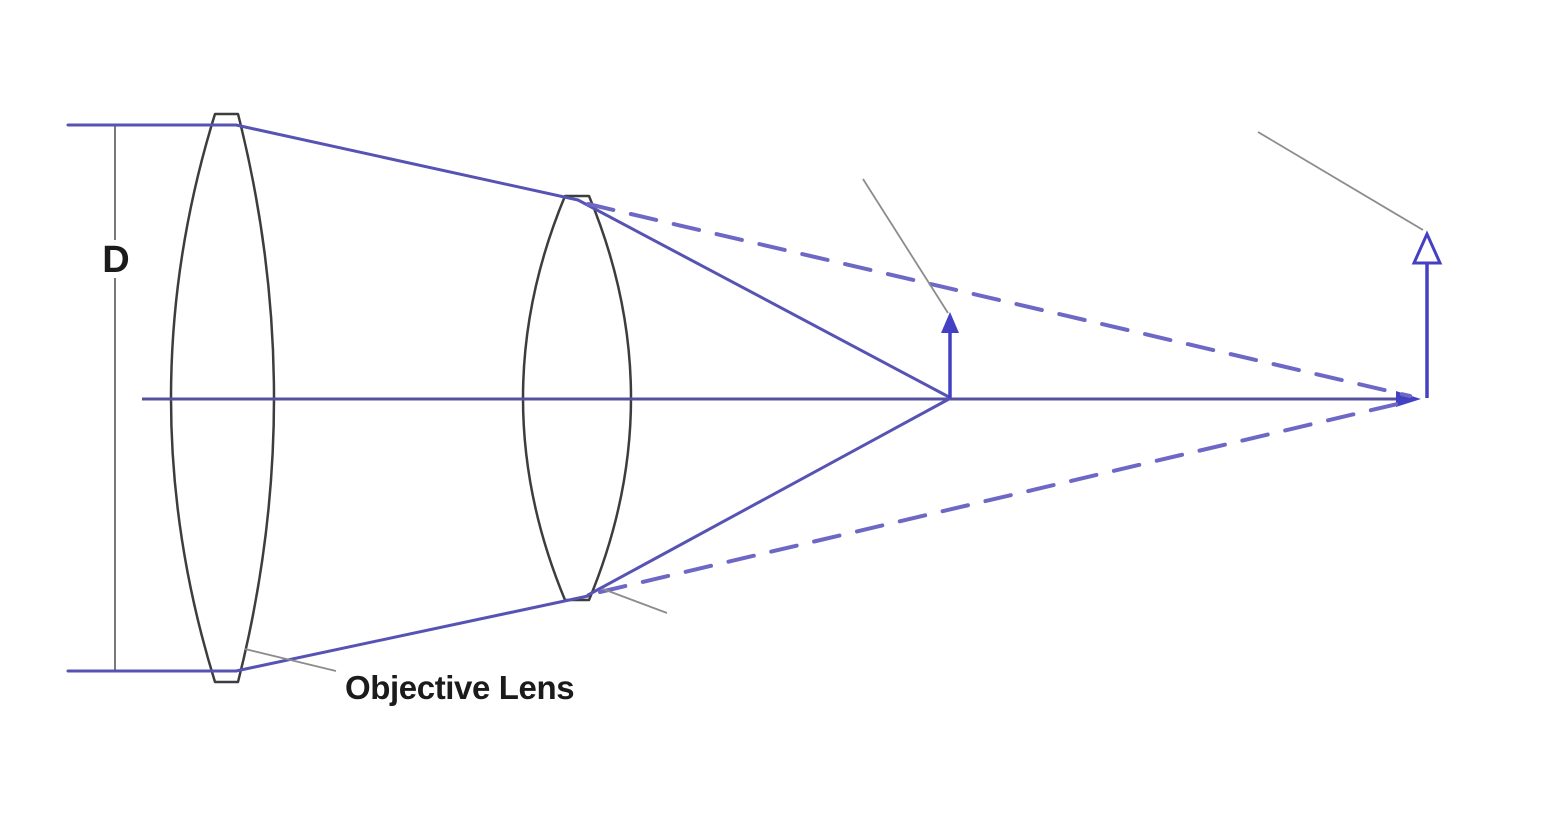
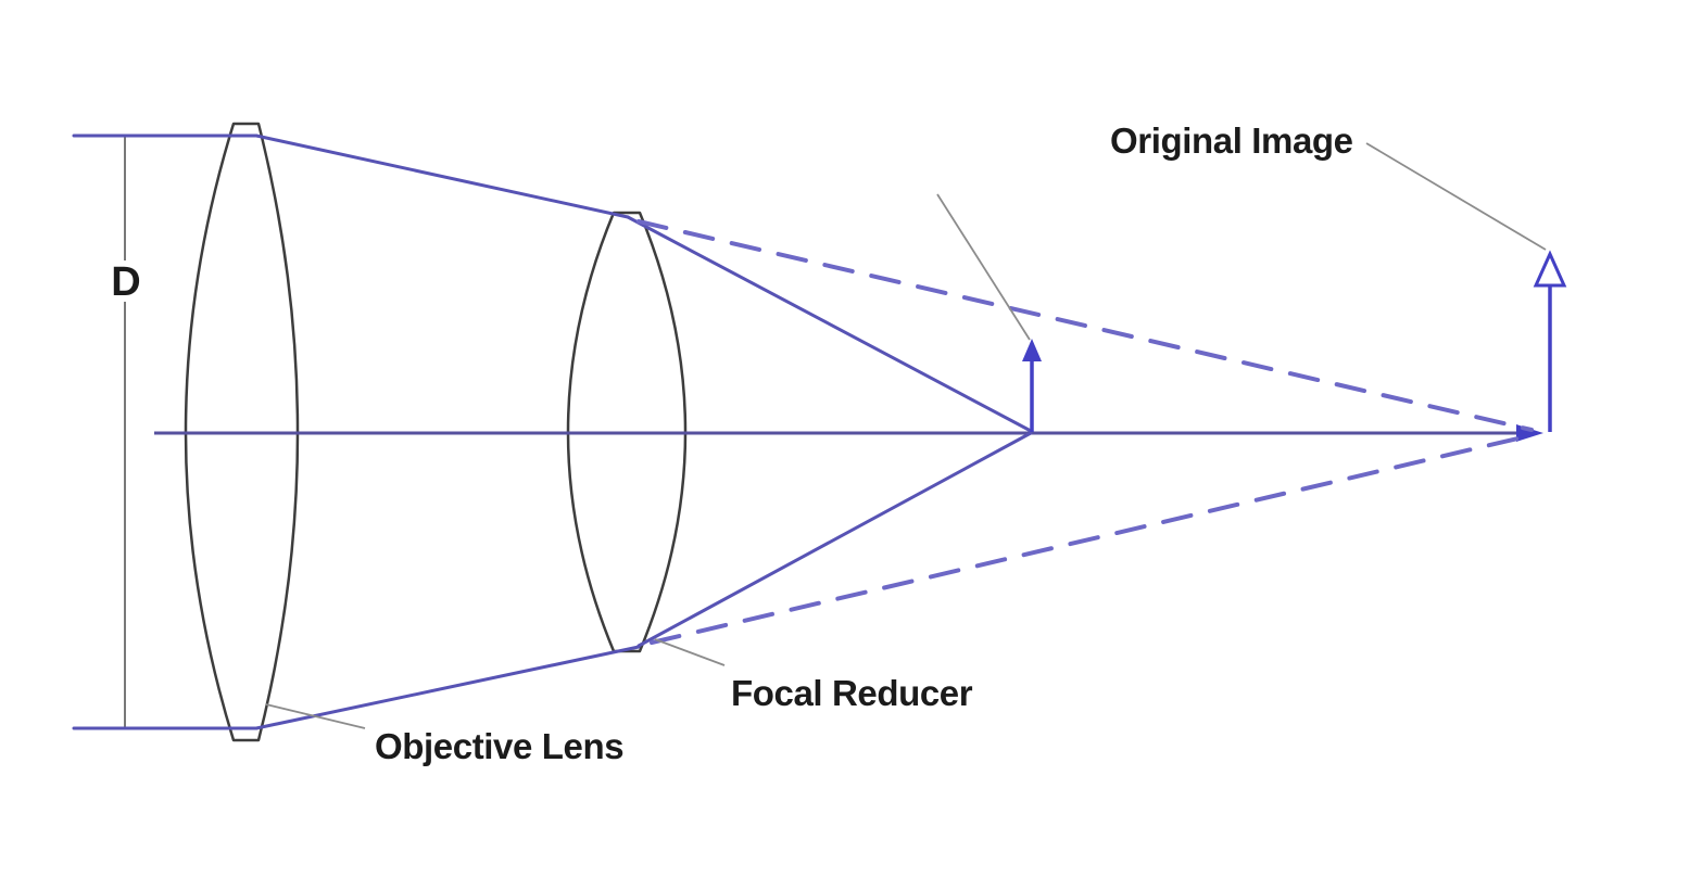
  D
+ Original Image
+ Focal Reducer
  Objective Lens
